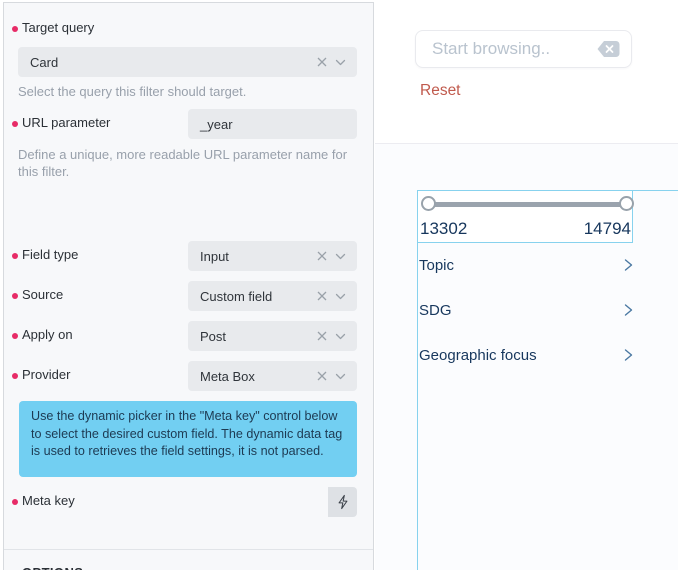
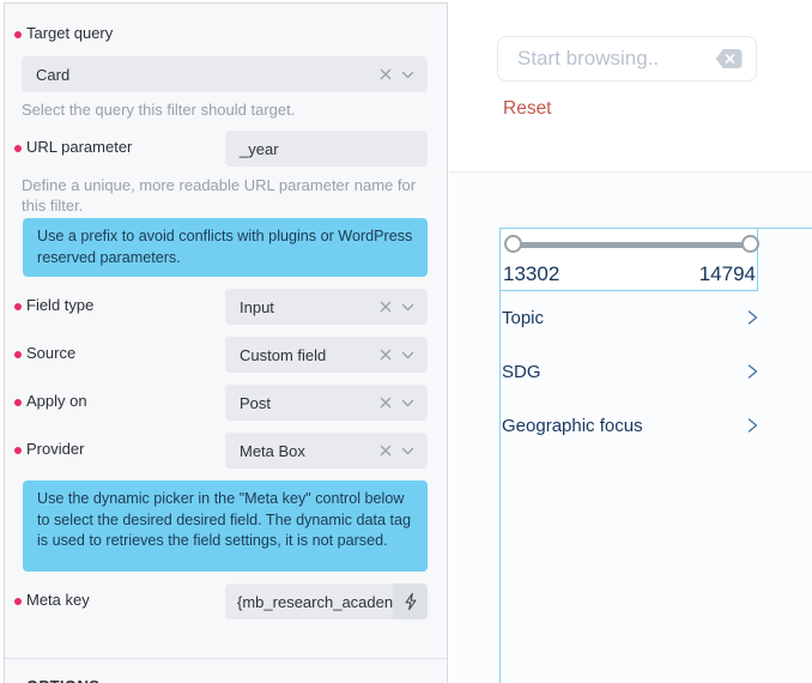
  Target query
  Card
  Select the query this filter should target.
  URL parameter
  _year
  Define a unique, more readable URL parameter name for this filter.
+ Use a prefix to avoid conflicts with plugins or WordPress reserved parameters.
  Field type
  Input
  Source
  Custom field
  Apply on
  Post
  Provider
  Meta Box
- Use the dynamic picker in the "Meta key" control below to select the desired custom field. The dynamic data tag is used to retrieves the field settings, it is not parsed.
+ Use the dynamic picker in the "Meta key" control below to select the desired desired field. The dynamic data tag is used to retrieves the field settings, it is not parsed.
  Meta key
+ {mb_research_acaden
  Start browsing..
  Reset
  13302
  14794
  Topic
  SDG
  Geographic focus
